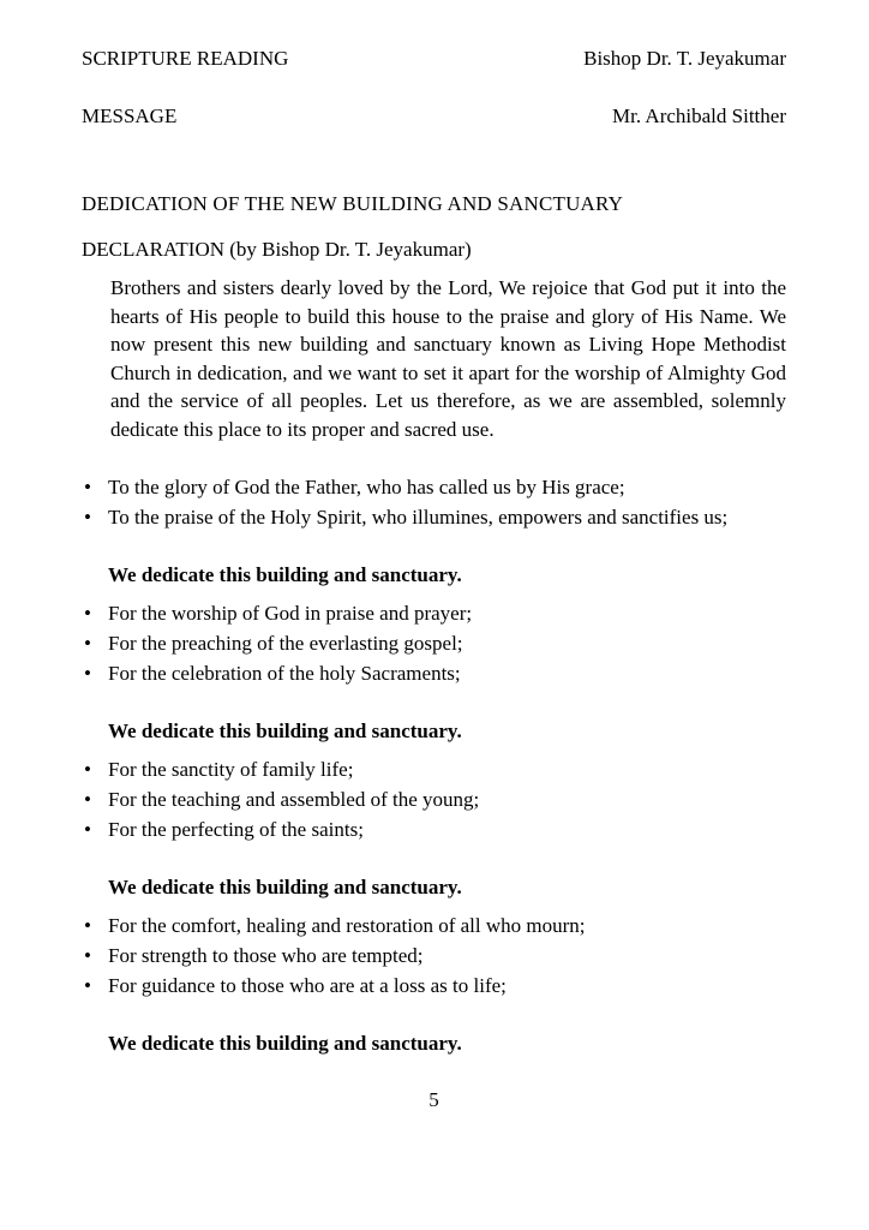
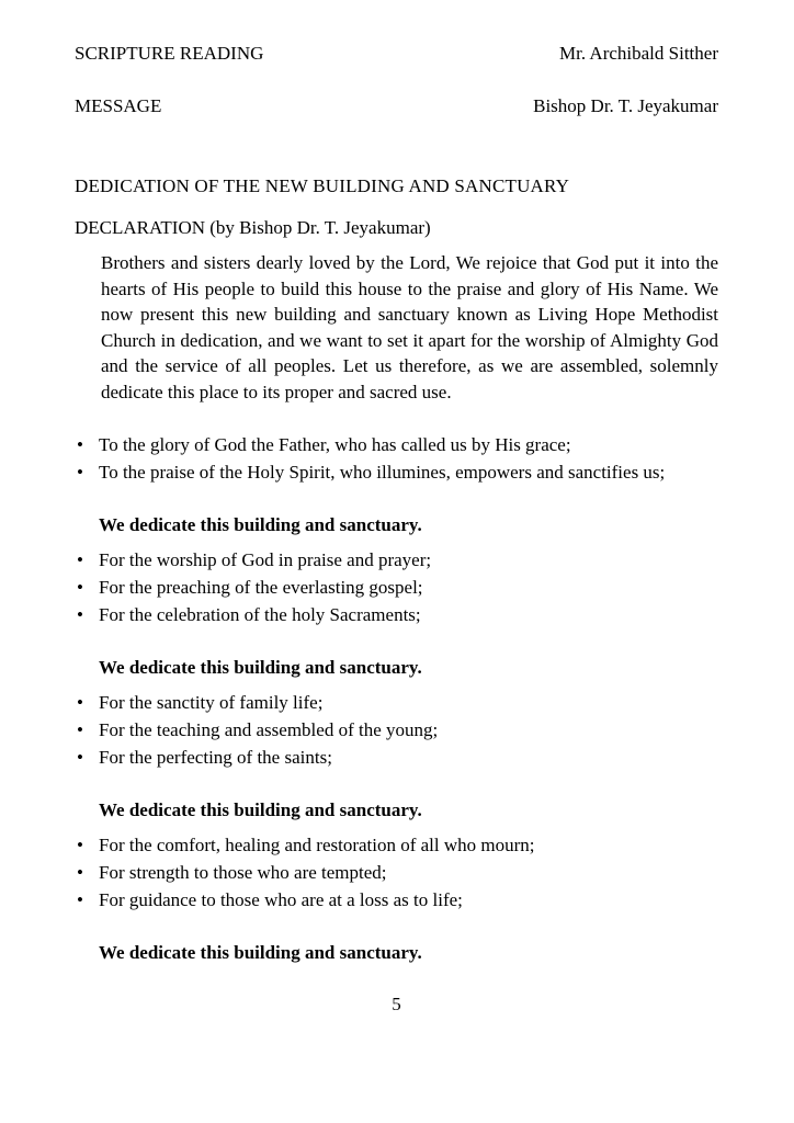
  SCRIPTURE READING
- Bishop Dr. T. Jeyakumar
+ Mr. Archibald Sitther
  MESSAGE
- Mr. Archibald Sitther
+ Bishop Dr. T. Jeyakumar
  DEDICATION OF THE NEW BUILDING AND SANCTUARY
  DECLARATION (by Bishop Dr. T. Jeyakumar)
  Brothers and sisters dearly loved by the Lord, We rejoice that God put it into the hearts of His people to build this house to the praise and glory of His Name. We now present this new building and sanctuary known as Living Hope Methodist Church in dedication, and we want to set it apart for the worship of Almighty God and the service of all peoples. Let us therefore, as we are assembled, solemnly dedicate this place to its proper and sacred use.
  To the glory of God the Father, who has called us by His grace;
  To the praise of the Holy Spirit, who illumines, empowers and sanctifies us;
  We dedicate this building and sanctuary.
  For the worship of God in praise and prayer;
  For the preaching of the everlasting gospel;
  For the celebration of the holy Sacraments;
  We dedicate this building and sanctuary.
  For the sanctity of family life;
  For the teaching and assembled of the young;
  For the perfecting of the saints;
  We dedicate this building and sanctuary.
  For the comfort, healing and restoration of all who mourn;
  For strength to those who are tempted;
  For guidance to those who are at a loss as to life;
  We dedicate this building and sanctuary.
  5
